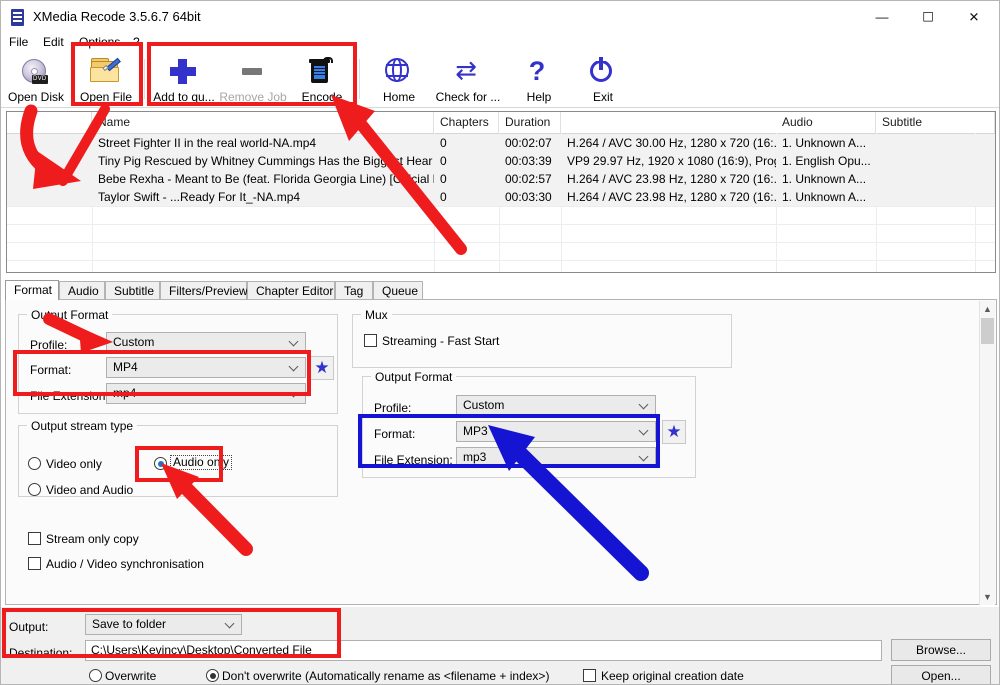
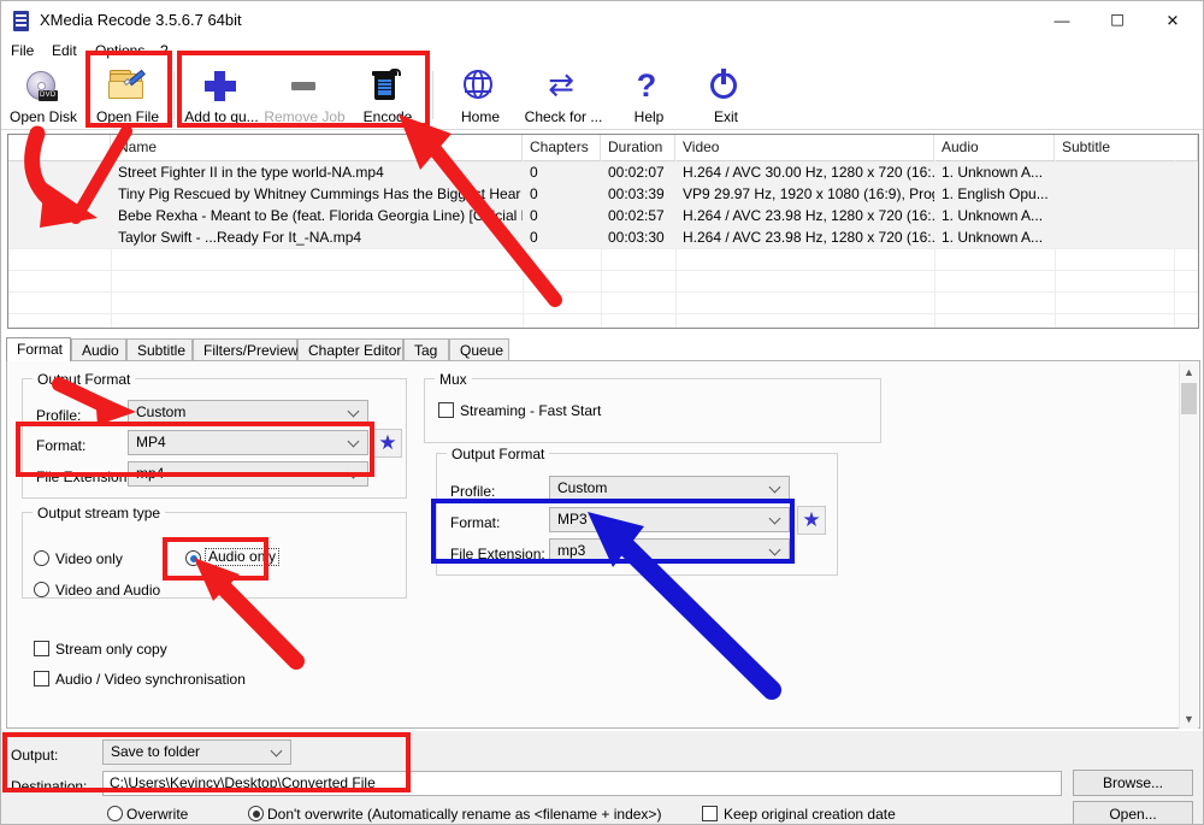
  XMedia Recode 3.5.6.7 64bit
  —
  ☐
  ✕
  File
  Edit
  Options
  ?
  Open Disk
  Open File
  Add to qu...
  Remove Job
  Encoe
  Home
  ⇄
  Check for ...
  ?
  Help
  Exit
  ame
  Chapters
  Duration
+ Video
  Audio
  Subtitle
- Street Fighter II in the real world-NA.mp4
+ Street Fighter II in the type world-NA.mp4
  0
  00:02:07
  H.264 / AVC 30.00 Hz, 1280 x 720 (16:.
  1. Unknown A...
  Tiny Pig Rescued by Whitney Cummings Has the Bigt Hear
  0
  00:03:39
  VP9 29.97 Hz, 1920 x 1080 (16:9), Pro
  1. English Opu...
  Bebe Rexha - Meant to Be (feat. Florida Georgia Line) [cial
  0
  00:02:57
  H.264 / AVC 23.98 Hz, 1280 x 720 (16:.
  1. Unknown A...
  Taylor Swift - ...Ready For It_-NA.mp4
  0
  00:03:30
  H.264 / AVC 23.98 Hz, 1280 x 720 (16:.
  1. Unknown A...
  Format
  Audio
  Subtitle
  Filters/Preview
  Chapter Editor
  Tag
  Queue
  Ouut Format
  Profile:
  Custom
  Format:
  MP4
  File Extension
  mp4
  ★
  Output stream type
  Video only
  Audio only
  Video and Audio
  Stream only copy
  Audio / Video synchronisation
  Mux
  Streaming - Fast Start
  Output Format
  Profile:
  Custom
  Format:
  MP3
  File Extension:
  mp3
  ★
  ▲
  ▼
  Output:
  Save to folder
  Destination:
  C:\Users\Kevincy\Desktop\Converted File
  Overwrite
  Don't overwrite (Automatically rename as <filename + index>)
  Keep original creation date
  Browse...
  Open...
